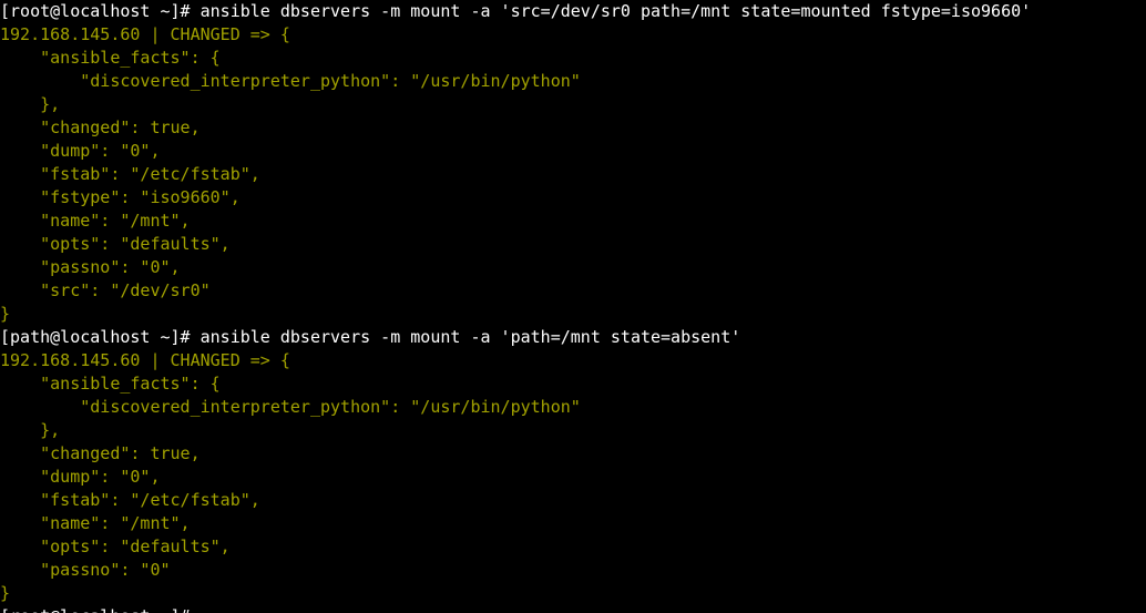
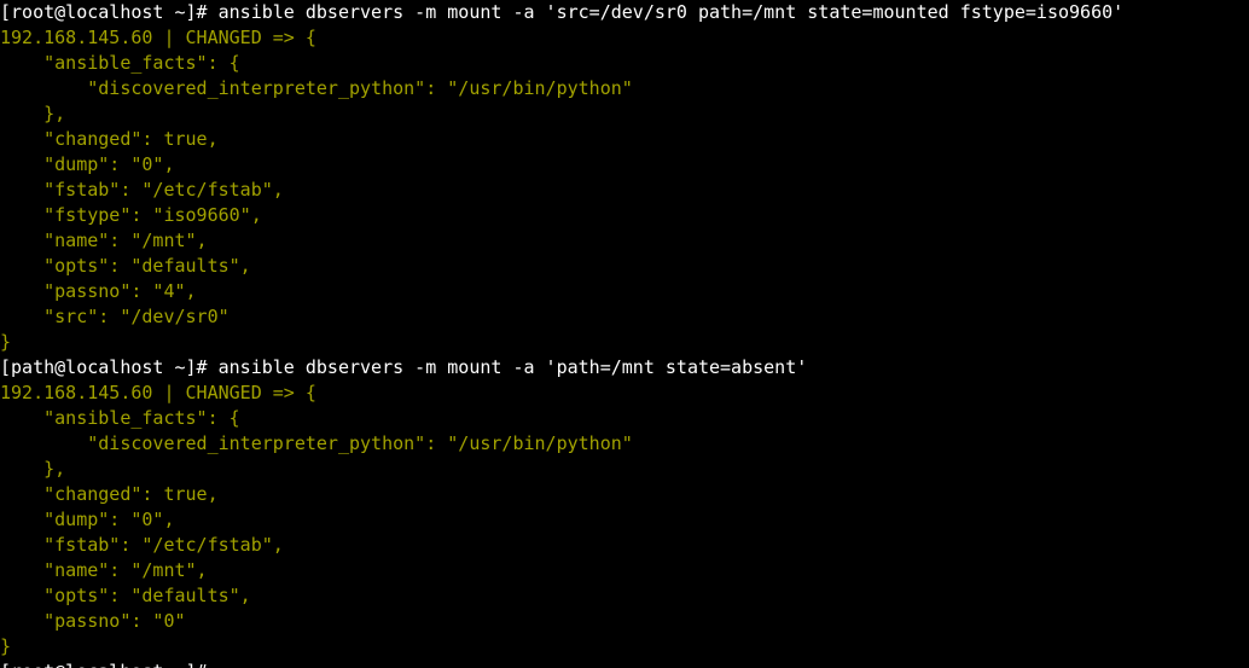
  [root@localhost ~]# ansible dbservers -m mount -a 'src=/dev/sr0 path=/mnt state=mounted fstype=iso9660'
  192.168.145.60 | CHANGED => {
  "ansible_facts": {
  "discovered_interpreter_python": "/usr/bin/python"
  },
  "changed": true,
  "dump": "0",
  "fstab": "/etc/fstab",
  "fstype": "iso9660",
  "name": "/mnt",
  "opts": "defaults",
- "passno": "0",
+ "passno": "4",
  "src": "/dev/sr0"
  }
  [path@localhost ~]# ansible dbservers -m mount -a 'path=/mnt state=absent'
  192.168.145.60 | CHANGED => {
  "ansible_facts": {
  "discovered_interpreter_python": "/usr/bin/python"
  },
  "changed": true,
  "dump": "0",
  "fstab": "/etc/fstab",
  "name": "/mnt",
  "opts": "defaults",
  "passno": "0"
  }
